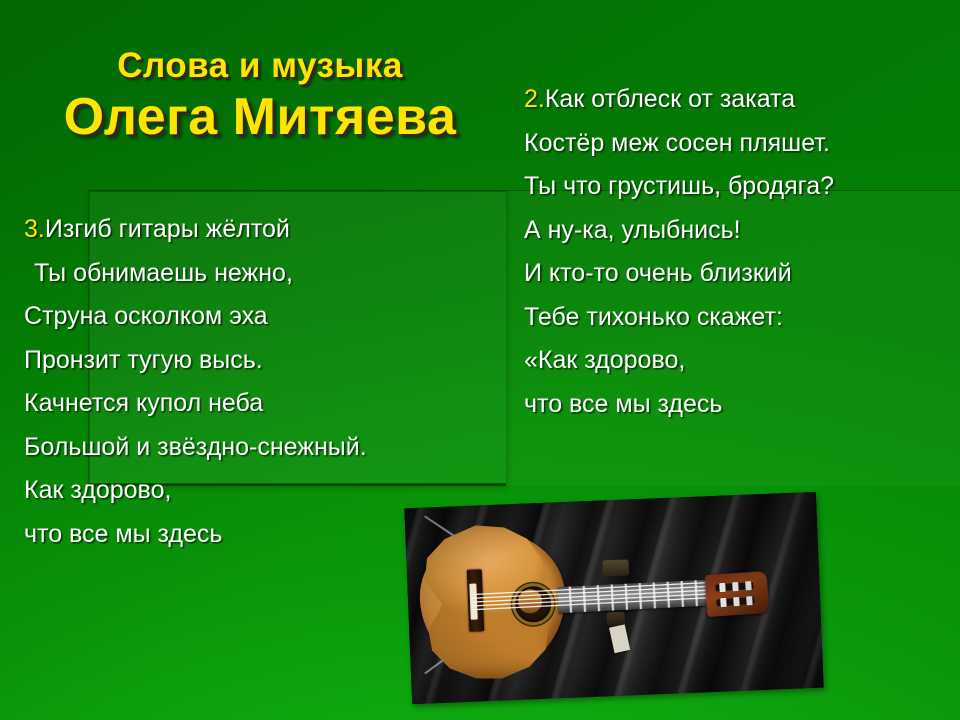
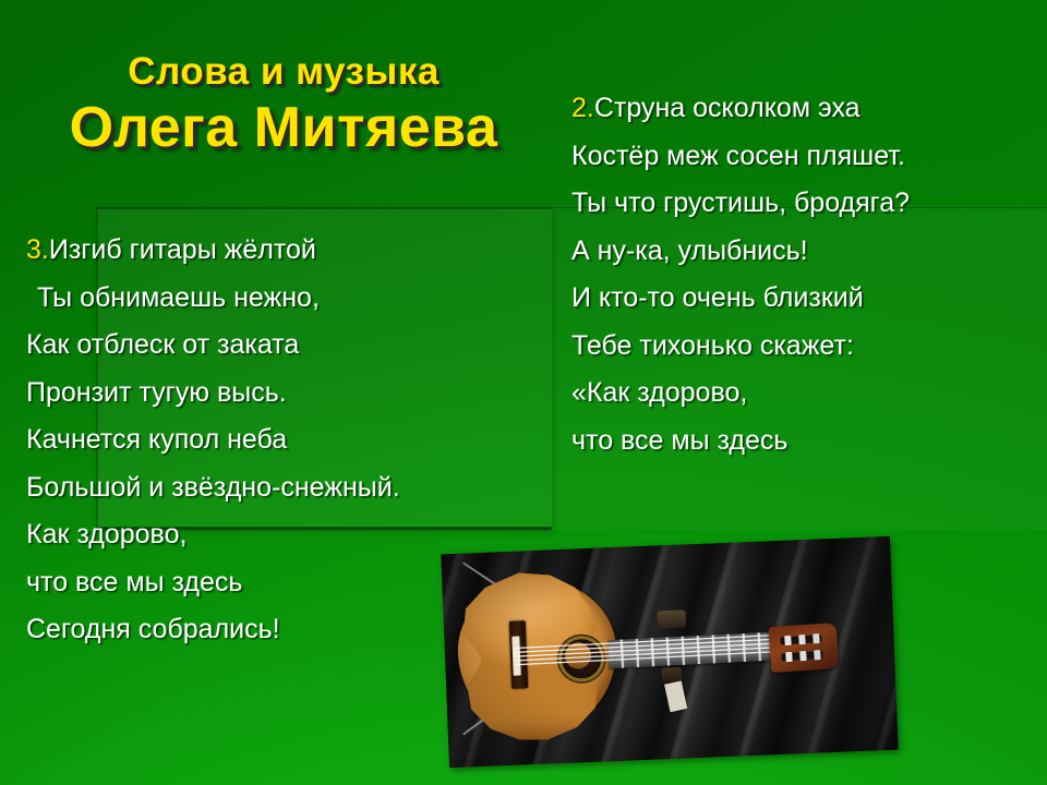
  Слова и музыка
  Олега Митяева
  3.Изгиб гитары жёлтой
  Ты обнимаешь нежно,
- Струна осколком эха
+ Как отблеск от заката
  Пронзит тугую высь.
  Качнется купол неба
  Большой и звёздно-снежный.
  Как здорово,
  что все мы здесь
+ Сегодня собрались!
- 2.Как отблеск от заката
+ 2.Струна осколком эха
  Костёр меж сосен пляшет.
  Ты что грустишь, бродяга?
  А ну-ка, улыбнись!
  И кто-то очень близкий
  Тебе тихонько скажет:
  «Как здорово,
  что все мы здесь
